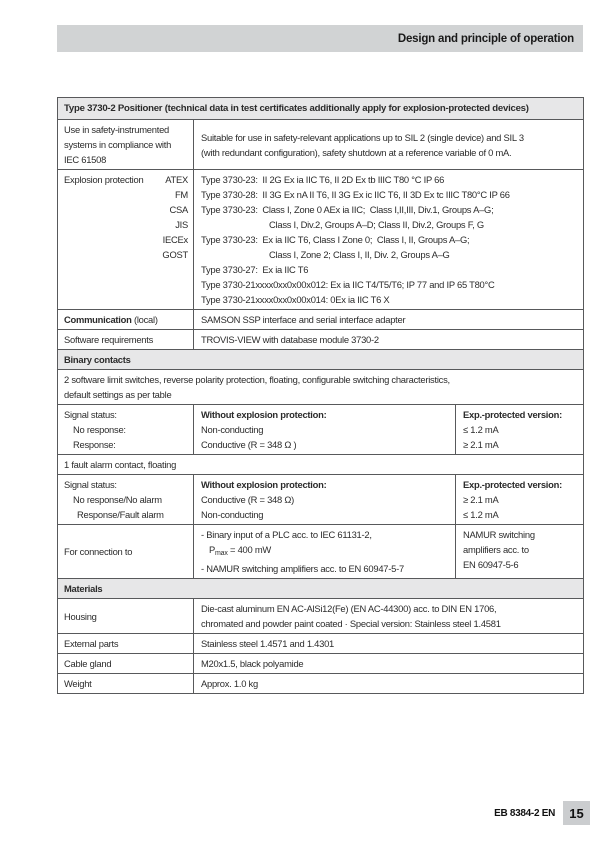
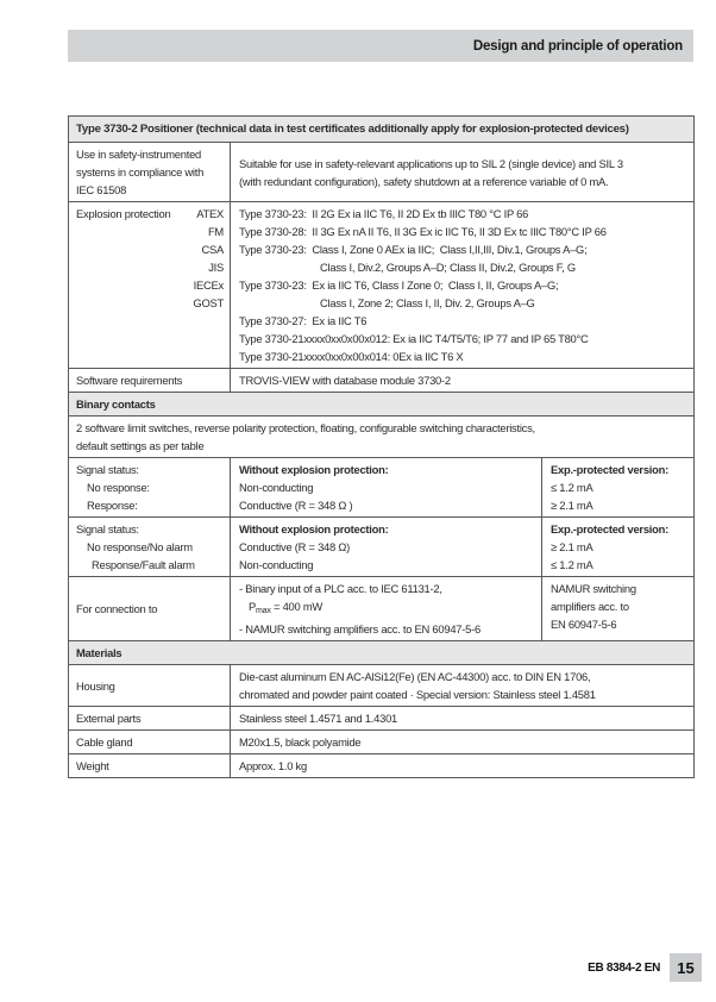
  Design and principle of operation
  Type 3730-2 Positioner (technical data in test certificates additionally apply for explosion-protected devices)
  Use in safety-instrumented
  systems in compliance with
  IEC 61508
  Suitable for use in safety-relevant applications up to SIL 2 (single device) and SIL 3
  (with redundant configuration), safety shutdown at a reference variable of 0 mA.
  Explosion protection
  ATEX
  FM
  CSA
  JIS
  IECEx
  GOST
  Type 3730-23: II 2G Ex ia IIC T6, II 2D Ex tb IIIC T80 °C IP 66
  Type 3730-28: II 3G Ex nA II T6, II 3G Ex ic IIC T6, II 3D Ex tc IIIC T80°C IP 66
  Type 3730-23: Class I, Zone 0 AEx ia IIC; Class I,II,III, Div.1, Groups A–G;
  Class I, Div.2, Groups A–D; Class II, Div.2, Groups F, G
  Type 3730-23: Ex ia IIC T6, Class I Zone 0; Class I, II, Groups A–G;
  Class I, Zone 2; Class I, II, Div. 2, Groups A–G
  Type 3730-27: Ex ia IIC T6
  Type 3730-21xxxx0xx0x00x012: Ex ia IIC T4/T5/T6; IP 77 and IP 65 T80°C
  Type 3730-21xxxx0xx0x00x014: 0Ex ia IIC T6 X
- Communication (local)
- SAMSON SSP interface and serial interface adapter
  Software requirements
  TROVIS-VIEW with database module 3730-2
  Binary contacts
  2 software limit switches, reverse polarity protection, floating, configurable switching characteristics,
  default settings as per table
  Signal status:
  No response:
  Response:
  Without explosion protection:
  Non-conducting
  Conductive (R = 348 Ω )
  Exp.-protected version:
  ≤ 1.2 mA
  ≥ 2.1 mA
- 1 fault alarm contact, floating
  Signal status:
  No response/No alarm
  Response/Fault alarm
  Without explosion protection:
  Conductive (R = 348 Ω)
  Non-conducting
  Exp.-protected version:
  ≥ 2.1 mA
  ≤ 1.2 mA
  For connection to
  - Binary input of a PLC acc. to IEC 61131-2,
  P = 400 mW
- - NAMUR switching amplifiers acc. to EN 60947-5-7
+ - NAMUR switching amplifiers acc. to EN 60947-5-6
  NAMUR switching
  amplifiers acc. to
  EN 60947-5-6
  Materials
  Housing
  Die-cast aluminum EN AC-AlSi12(Fe) (EN AC-44300) acc. to DIN EN 1706,
  chromated and powder paint coated · Special version: Stainless steel 1.4581
  External parts
  Stainless steel 1.4571 and 1.4301
  Cable gland
  M20x1.5, black polyamide
  Weight
  Approx. 1.0 kg
  EB 8384-2 EN
  15
